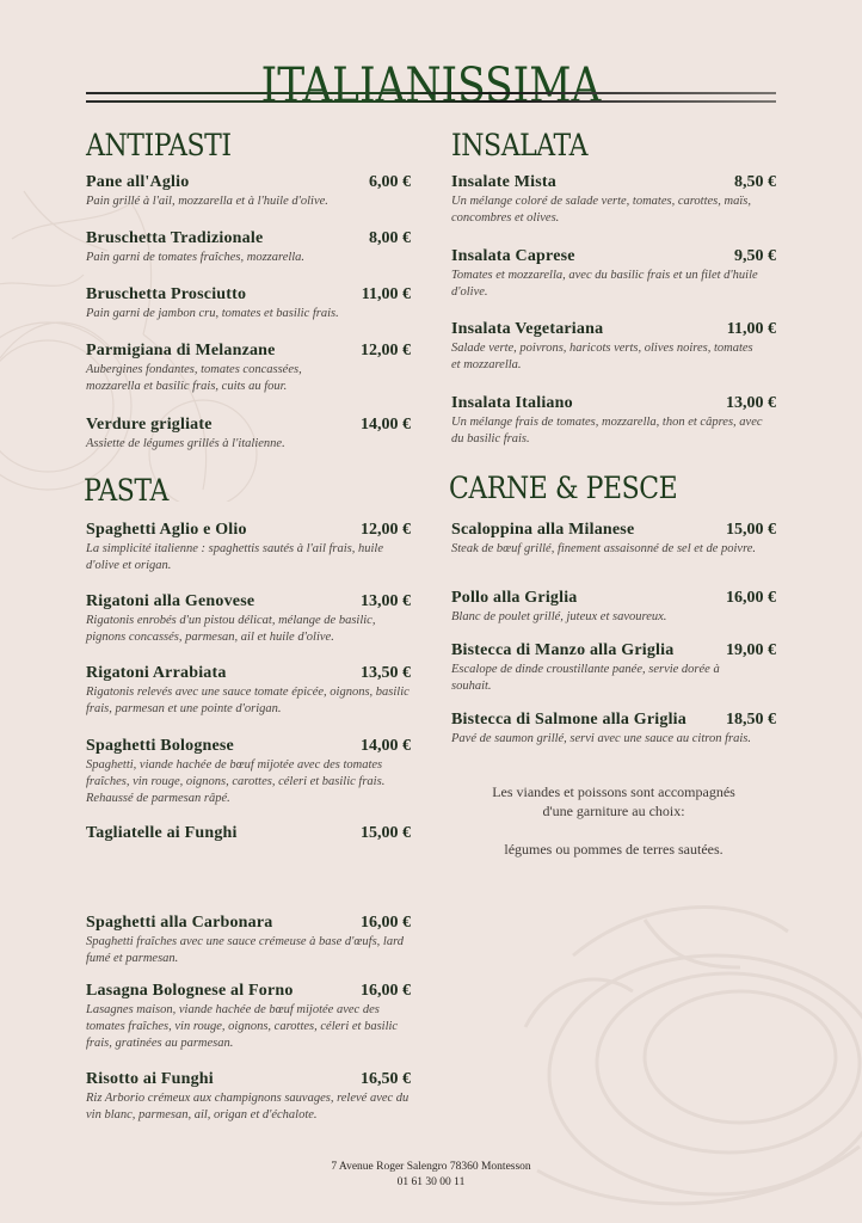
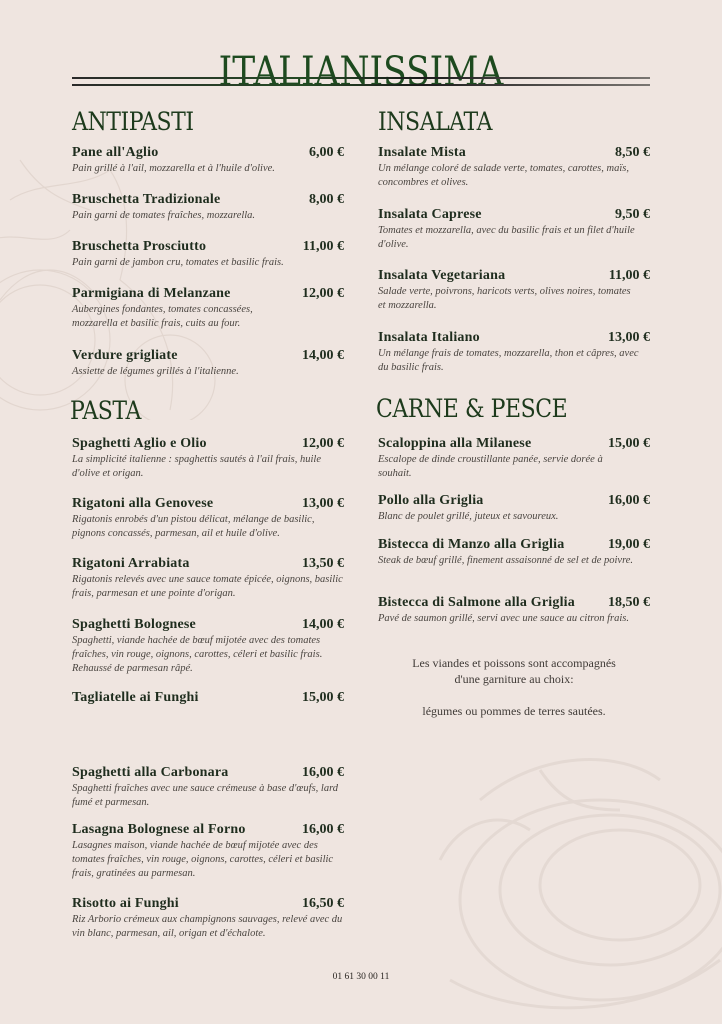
  ITALIANISSIMA
  ANTIPASTI
  Pane all'Aglio
  6,00 €
  Pain grillé à l'ail, mozzarella et à l'huile d'olive.
  Bruschetta Tradizionale
  8,00 €
  Pain garni de tomates fraîches, mozzarella.
  Bruschetta Prosciutto
  11,00 €
  Pain garni de jambon cru, tomates et basilic frais.
  Parmigiana di Melanzane
  12,00 €
  Aubergines fondantes, tomates concassées, mozzarella et basilic frais, cuits au four.
  Verdure grigliate
  14,00 €
  Assiette de légumes grillés à l'italienne.
  PASTA
  Spaghetti Aglio e Olio
  12,00 €
  La simplicité italienne : spaghettis sautés à l'ail frais, huile d'olive et origan.
  Rigatoni alla Genovese
  13,00 €
  Rigatonis enrobés d'un pistou délicat, mélange de basilic, pignons concassés, parmesan, ail et huile d'olive.
  Rigatoni Arrabiata
  13,50 €
  Rigatonis relevés avec une sauce tomate épicée, oignons, basilic frais, parmesan et une pointe d'origan.
  Spaghetti Bolognese
  14,00 €
  Spaghetti, viande hachée de bœuf mijotée avec des tomates fraîches, vin rouge, oignons, carottes, céleri et basilic frais. Rehaussé de parmesan râpé.
  Tagliatelle ai Funghi
  15,00 €
  Spaghetti alla Carbonara
  16,00 €
  Spaghetti fraîches avec une sauce crémeuse à base d'œufs, lard fumé et parmesan.
  Lasagna Bolognese al Forno
  16,00 €
  Lasagnes maison, viande hachée de bœuf mijotée avec des tomates fraîches, vin rouge, oignons, carottes, céleri et basilic frais, gratinées au parmesan.
  Risotto ai Funghi
  16,50 €
  Riz Arborio crémeux aux champignons sauvages, relevé avec du vin blanc, parmesan, ail, origan et d'échalote.
  INSALATA
  Insalate Mista
  8,50 €
  Un mélange coloré de salade verte, tomates, carottes, maïs, concombres et olives.
  Insalata Caprese
  9,50 €
  Tomates et mozzarella, avec du basilic frais et un filet d'huile d'olive.
  Insalata Vegetariana
  11,00 €
  Salade verte, poivrons, haricots verts, olives noires, tomates et mozzarella.
  Insalata Italiano
  13,00 €
  Un mélange frais de tomates, mozzarella, thon et câpres, avec du basilic frais.
  CARNE & PESCE
  Scaloppina alla Milanese
  15,00 €
- Steak de bœuf grillé, finement assaisonné de sel et de poivre.
+ Escalope de dinde croustillante panée, servie dorée à souhait.
  Pollo alla Griglia
  16,00 €
  Blanc de poulet grillé, juteux et savoureux.
  Bistecca di Manzo alla Griglia
  19,00 €
- Escalope de dinde croustillante panée, servie dorée à souhait.
+ Steak de bœuf grillé, finement assaisonné de sel et de poivre.
  Bistecca di Salmone alla Griglia
  18,50 €
  Pavé de saumon grillé, servi avec une sauce au citron frais.
  Les viandes et poissons sont accompagnés
  d'une garniture au choix:
  légumes ou pommes de terres sautées.
- 7 Avenue Roger Salengro 78360 Montesson
  01 61 30 00 11
